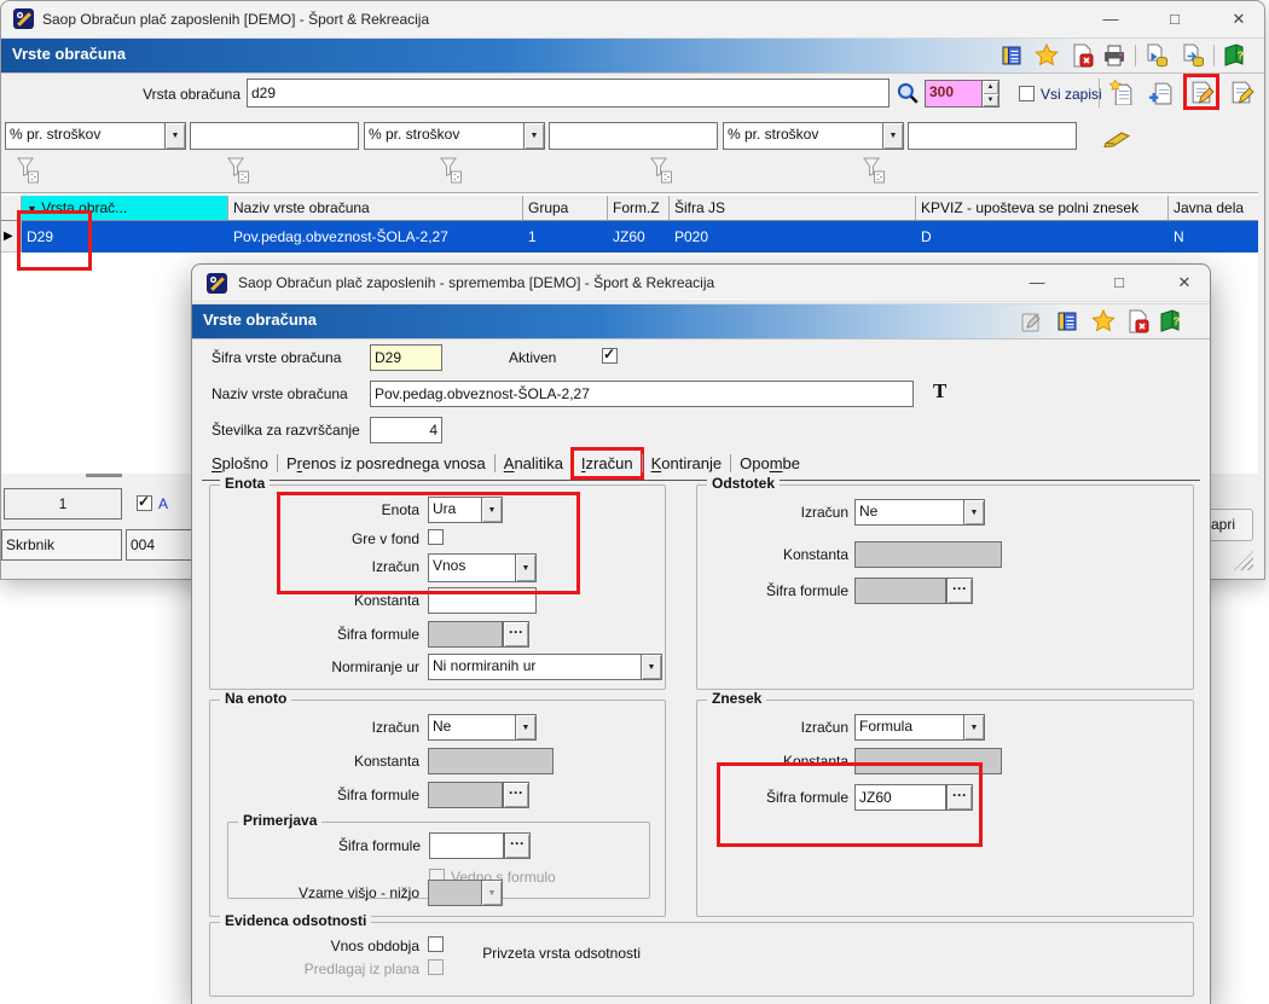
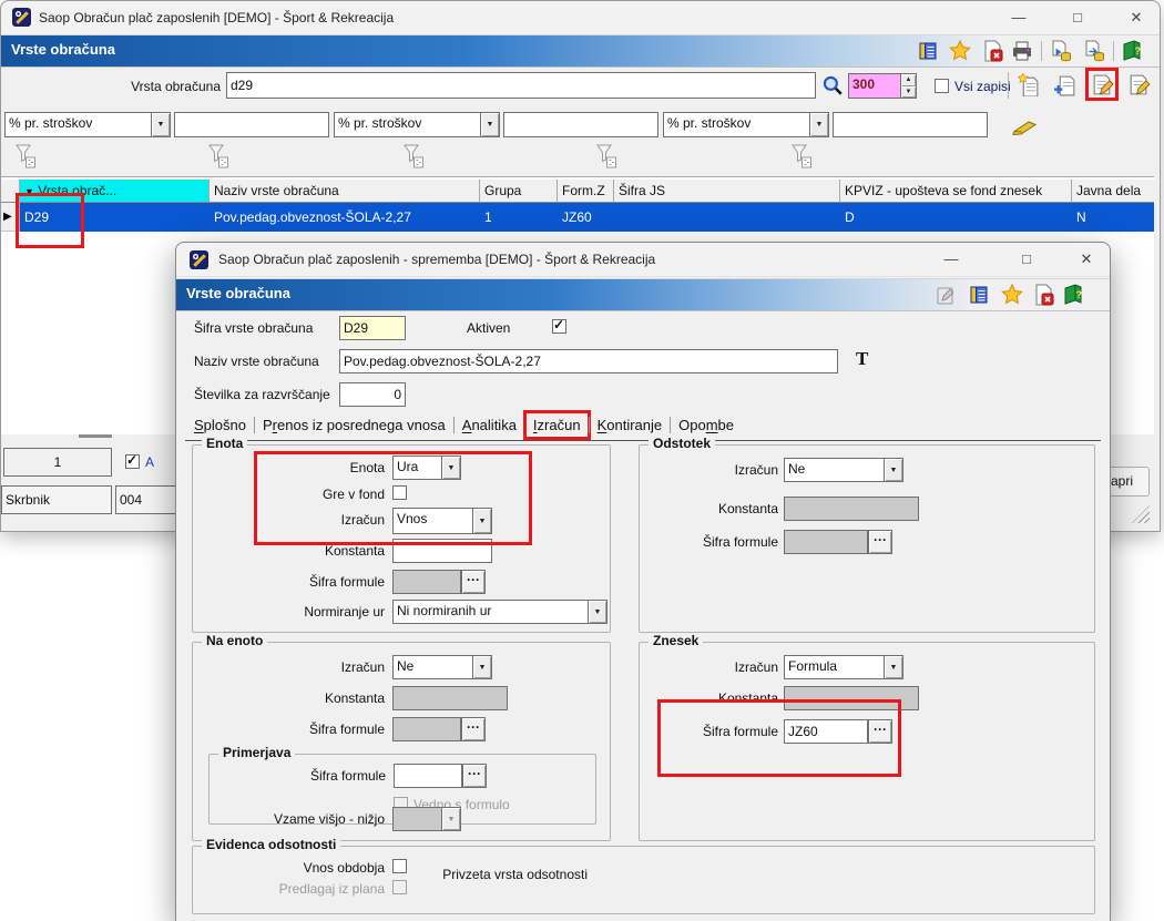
  Saop Obračun plač zaposlenih [DEMO] - Šport & Rekreacija
  —
  □
  ✕
  Vrste obračuna
  ?
  Vrsta obračuna
  d29
  300
  Vsi zapisi
  % pr. stroškov
  % pr. stroškov
  % pr. stroškov
  ▼ Vrsta obrač...
  Naziv vrste obračuna
  Grupa
  Form.Z
  Šifra JS
- KPVIZ - upošteva se polni znesek
+ KPVIZ - upošteva se fond znesek
  Javna dela
  ▶
  D29
  Pov.pedag.obveznost-ŠOLA-2,27
  1
  JZ60
- P020
  D
  N
  1
  A
  Skrbnik
  004
  apri
  Saop Obračun plač zaposlenih - sprememba [DEMO] - Šport & Rekreacija
  —
  □
  ✕
  Vrste obračuna
  ?
  Šifra vrste obračuna
  D29
  Aktiven
  Naziv vrste obračuna
  Pov.pedag.obveznost-ŠOLA-2,27
  T
  Številka za razvrščanje
- 4
+ 0
  Splošno
  Prenos iz posrednega vnosa
  Analitika
  Izračun
  Kontiranje
  Opombe
  Enota
  Enota
  Ura
  Gre v fond
  Izračun
  Vnos
  Konstanta
  Šifra formule
  ···
  Normiranje ur
  Ni normiranih ur
  Odstotek
  Izračun
  Ne
  Konstanta
  Šifra formule
  ···
  Na enoto
  Izračun
  Ne
  Konstanta
  Šifra formule
  ···
  Primerjava
  Šifra formule
  ···
  Vedno s formulo
  Vzame višjo - nižjo
  Znesek
  Izračun
  Formula
  Konstanta
  Šifra formule
  JZ60
  ···
  Evidenca odsotnosti
  Vnos obdobja
  Predlagaj iz plana
  Privzeta vrsta odsotnosti
